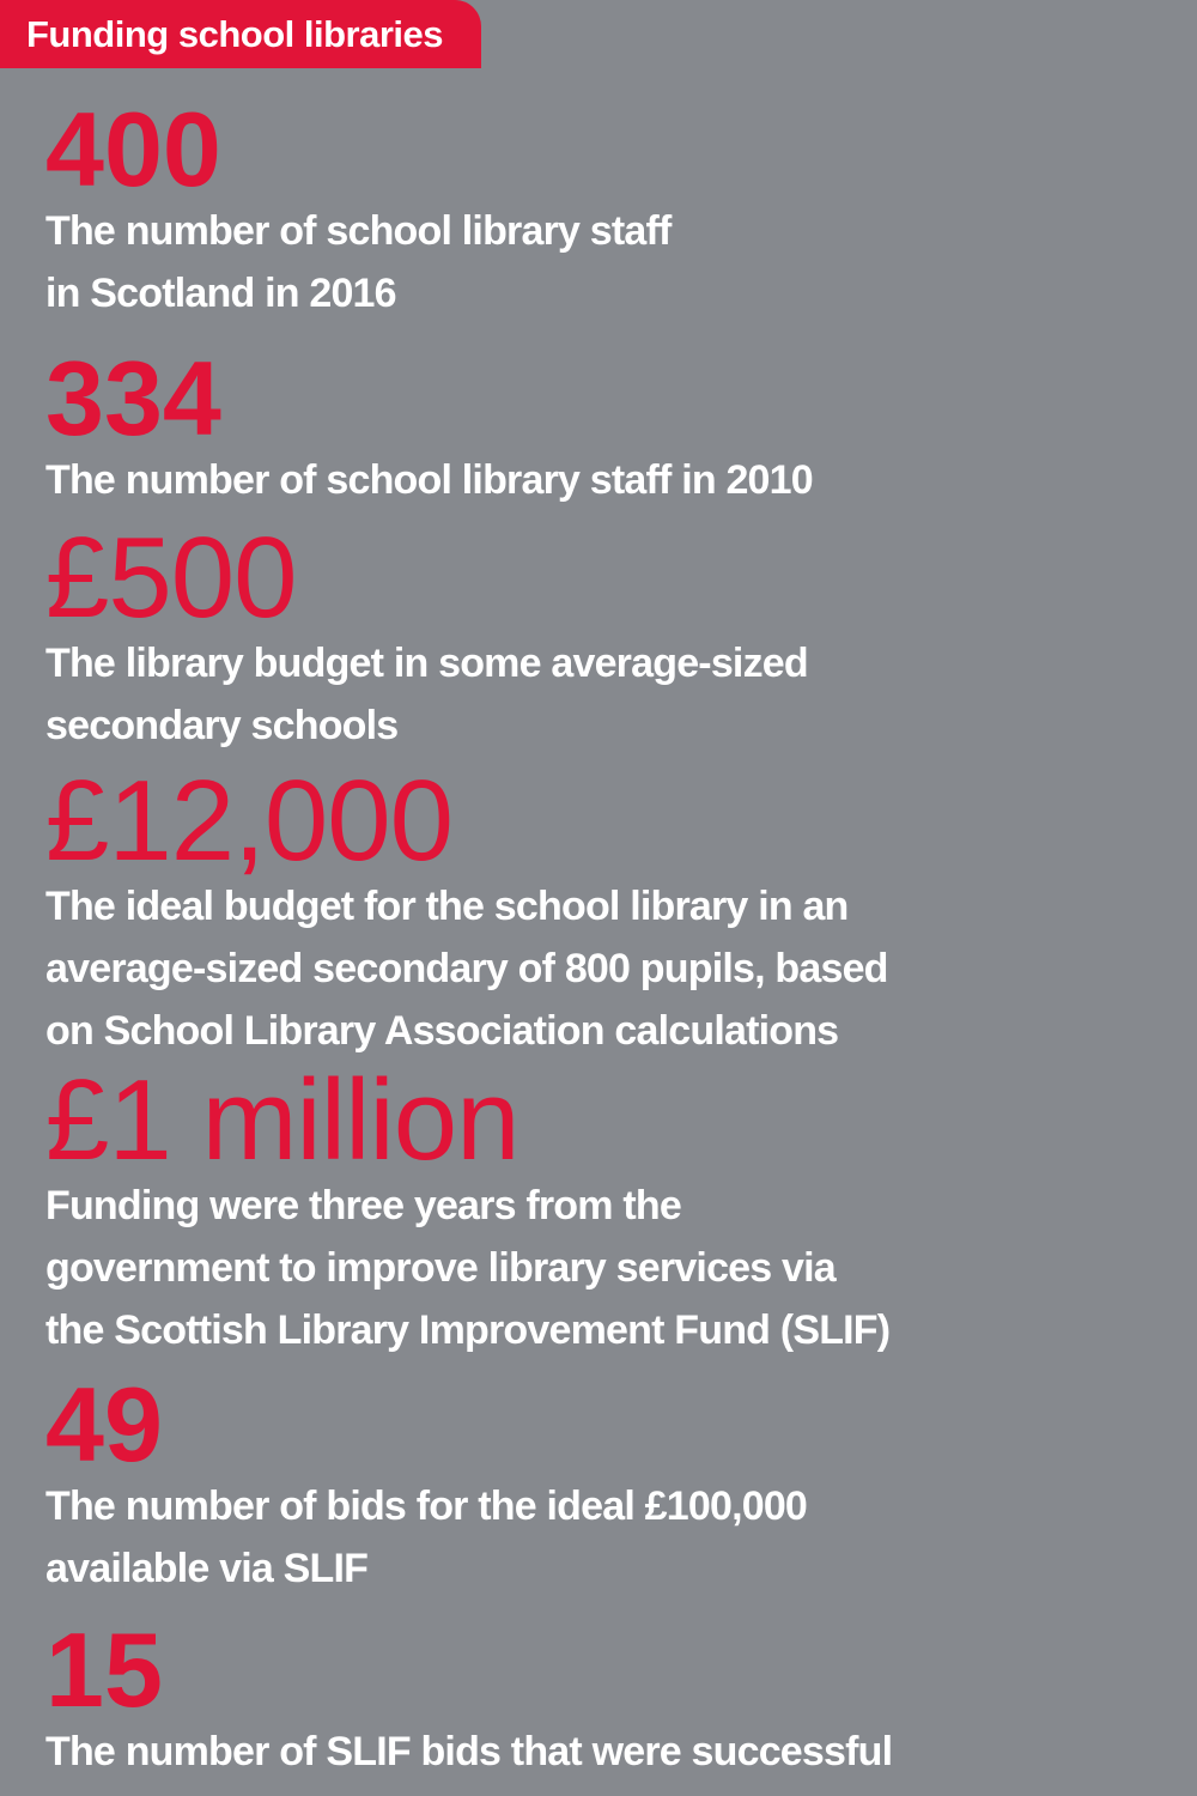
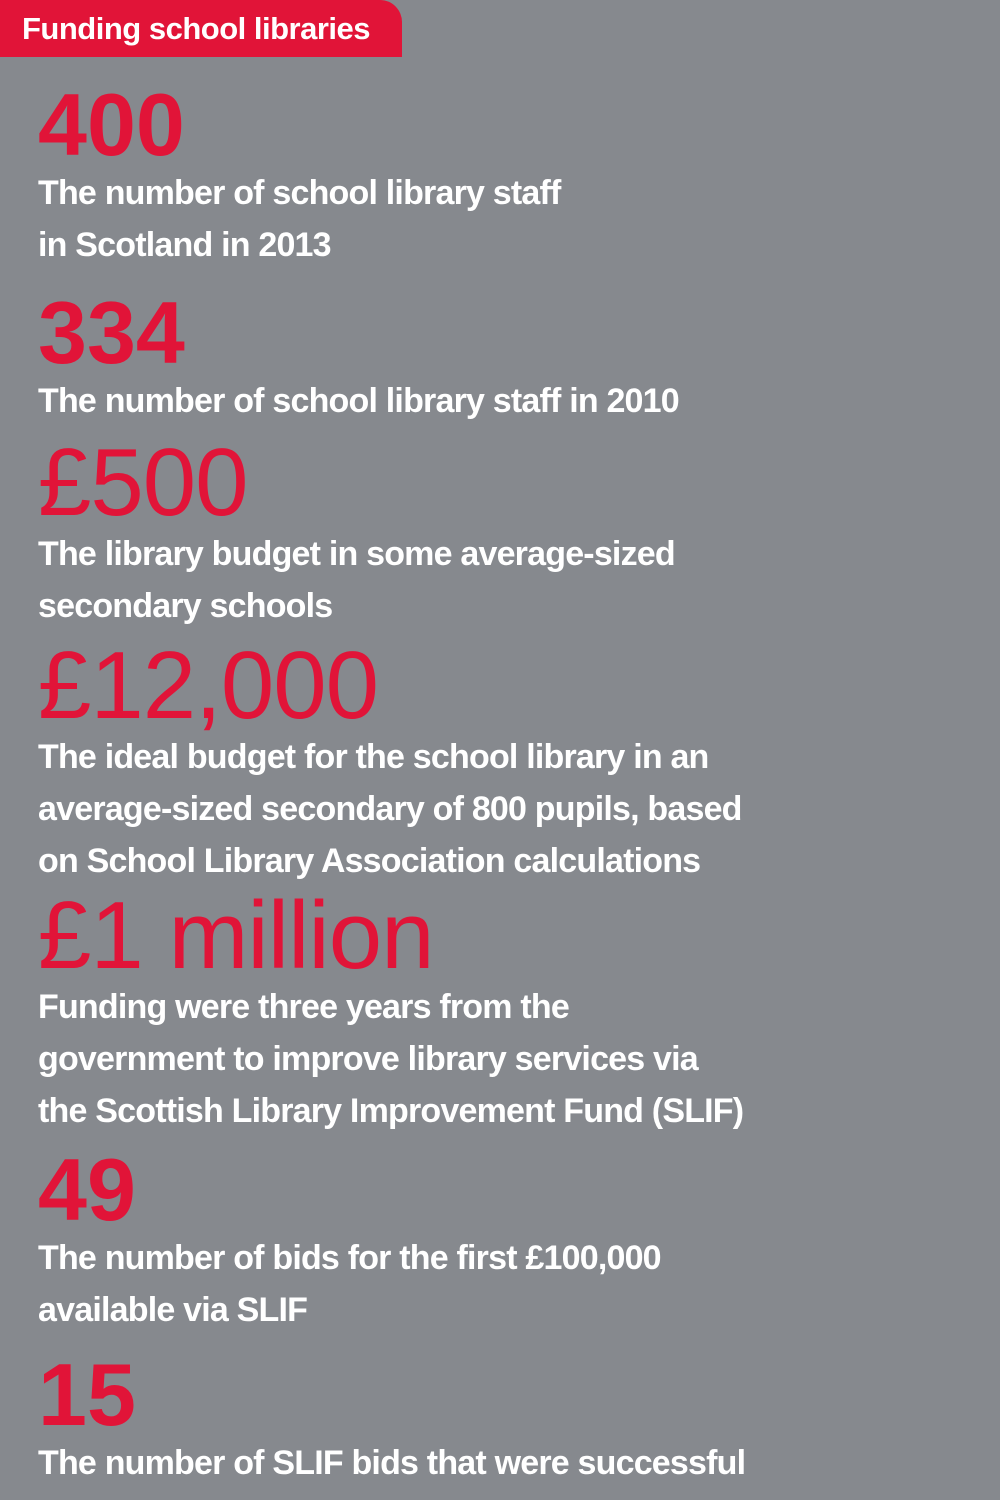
  Funding school libraries
  400
  The number of school library staff
- in Scotland in 2016
+ in Scotland in 2013
  334
  The number of school library staff in 2010
  £500
  The library budget in some average-sized
  secondary schools
  £12,000
  The ideal budget for the school library in an
  average-sized secondary of 800 pupils, based
  on School Library Association calculations
  £1 million
  Funding were three years from the
  government to improve library services via
  the Scottish Library Improvement Fund (SLIF)
  49
- The number of bids for the ideal £100,000
+ The number of bids for the first £100,000
  available via SLIF
  15
  The number of SLIF bids that were successful
